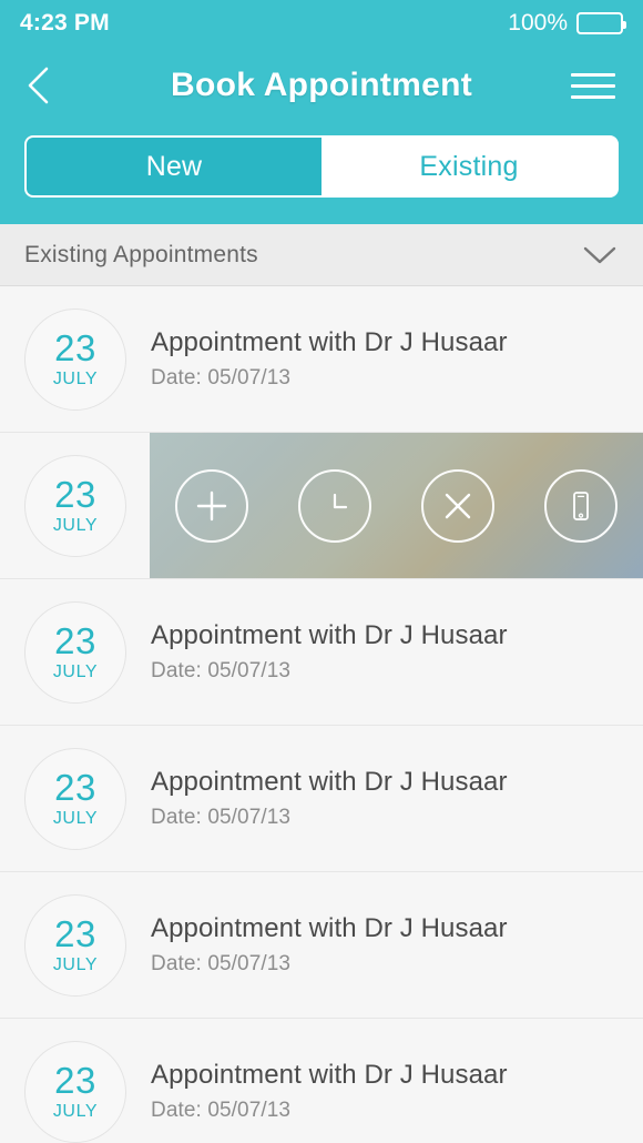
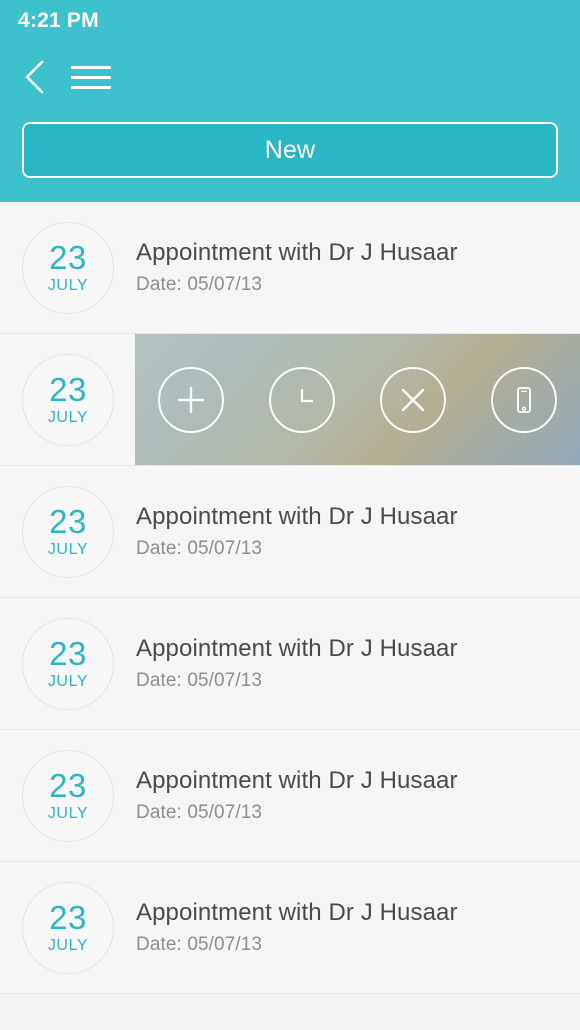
- 4:23 PM
+ 4:21 PM
- 100%
- Book Appointment
  New
- Existing
- Existing Appointments
  23
  JULY
  Appointment with Dr J Husaar
  Date: 05/07/13
  23
  JULY
  23
  JULY
  Appointment with Dr J Husaar
  Date: 05/07/13
  23
  JULY
  Appointment with Dr J Husaar
  Date: 05/07/13
  23
  JULY
  Appointment with Dr J Husaar
  Date: 05/07/13
  23
  JULY
  Appointment with Dr J Husaar
  Date: 05/07/13
